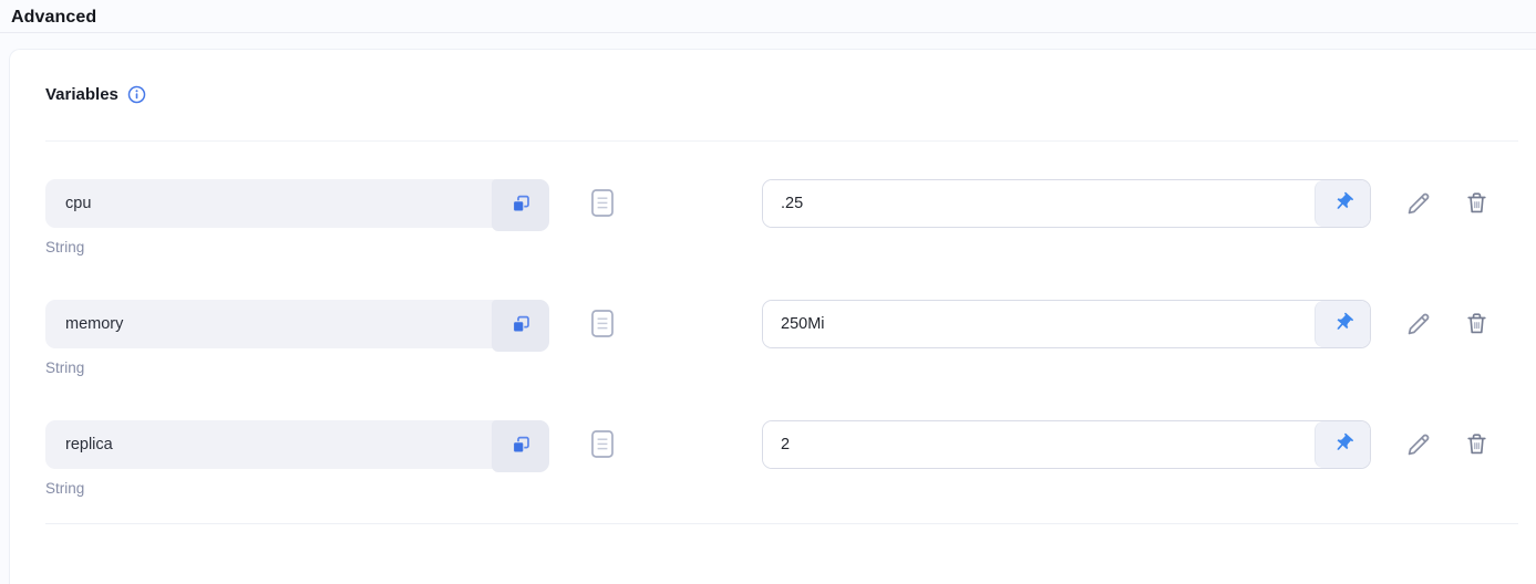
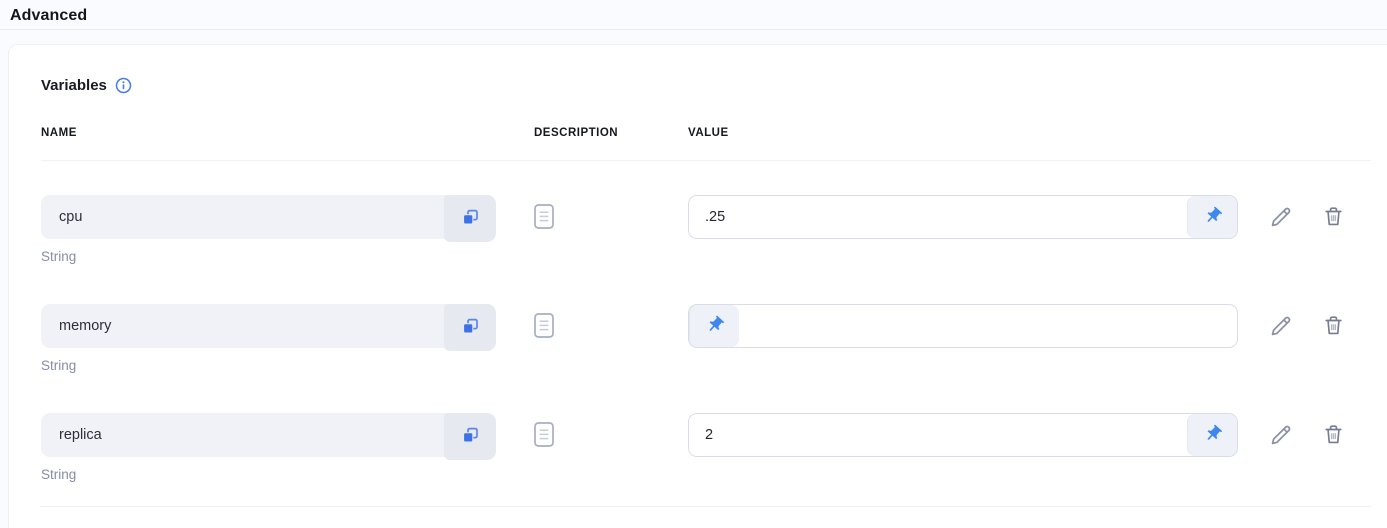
  Advanced
  Variables
+ NAME
+ DESCRIPTION
+ VALUE
  cpu
  String
  .25
  memory
  String
- 250Mi
  replica
  String
  2
